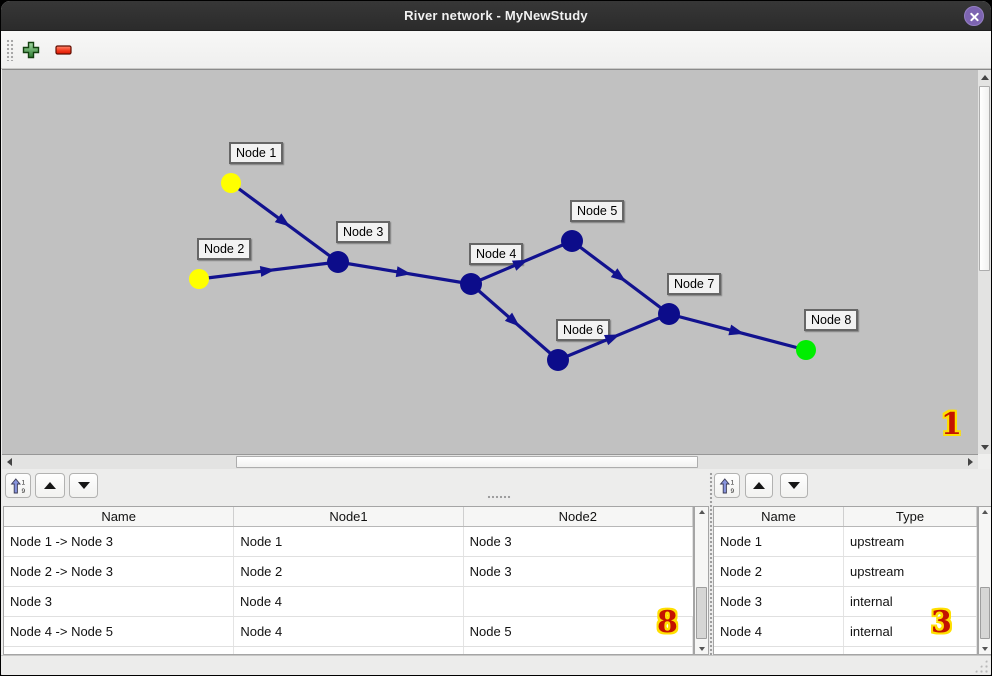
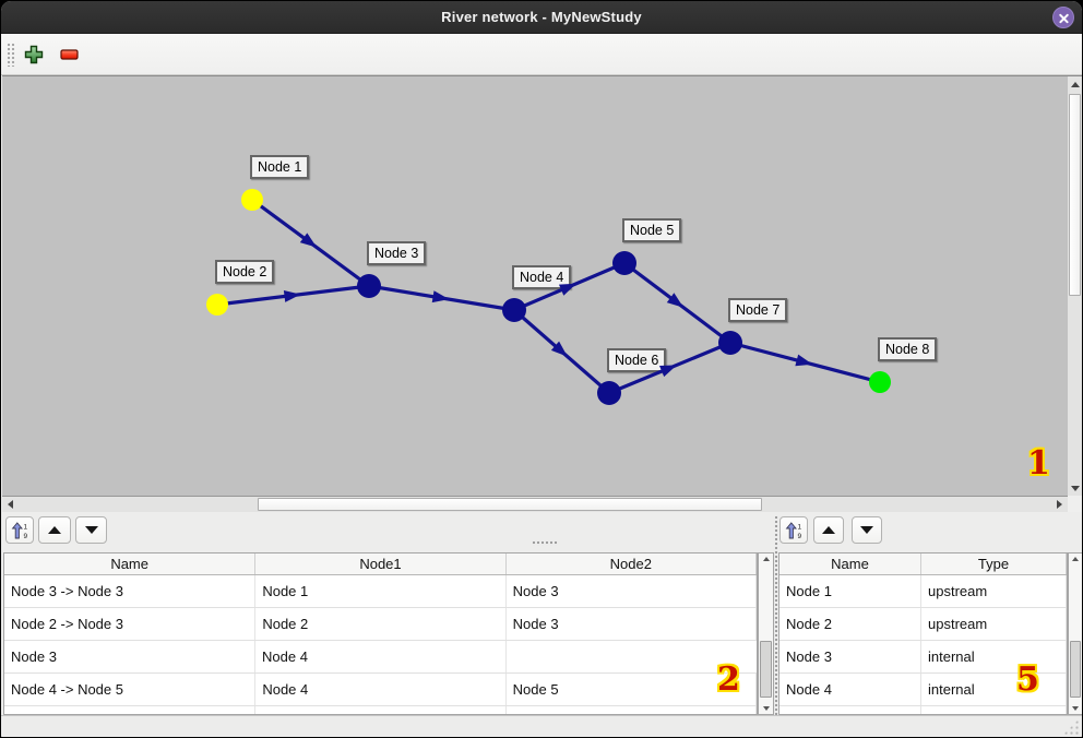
  River network - MyNewStudy
  Node 1
  Node 2
  Node 3
  Node 4
  Node 5
  Node 6
  Node 7
  Node 8
  Name
  Node1
  Node2
- Node 1 -> Node 3
+ Node 3 -> Node 3
  Node 1
  Node 3
  Node 2 -> Node 3
  Node 2
  Node 3
  Node 3
  Node 4
  Node 4 -> Node 5
  Node 4
  Node 5
  Name
  Type
  Node 1
  upstream
  Node 2
  upstream
  Node 3
  internal
  Node 4
  internal
  1
- 8
+ 2
- 3
+ 5
